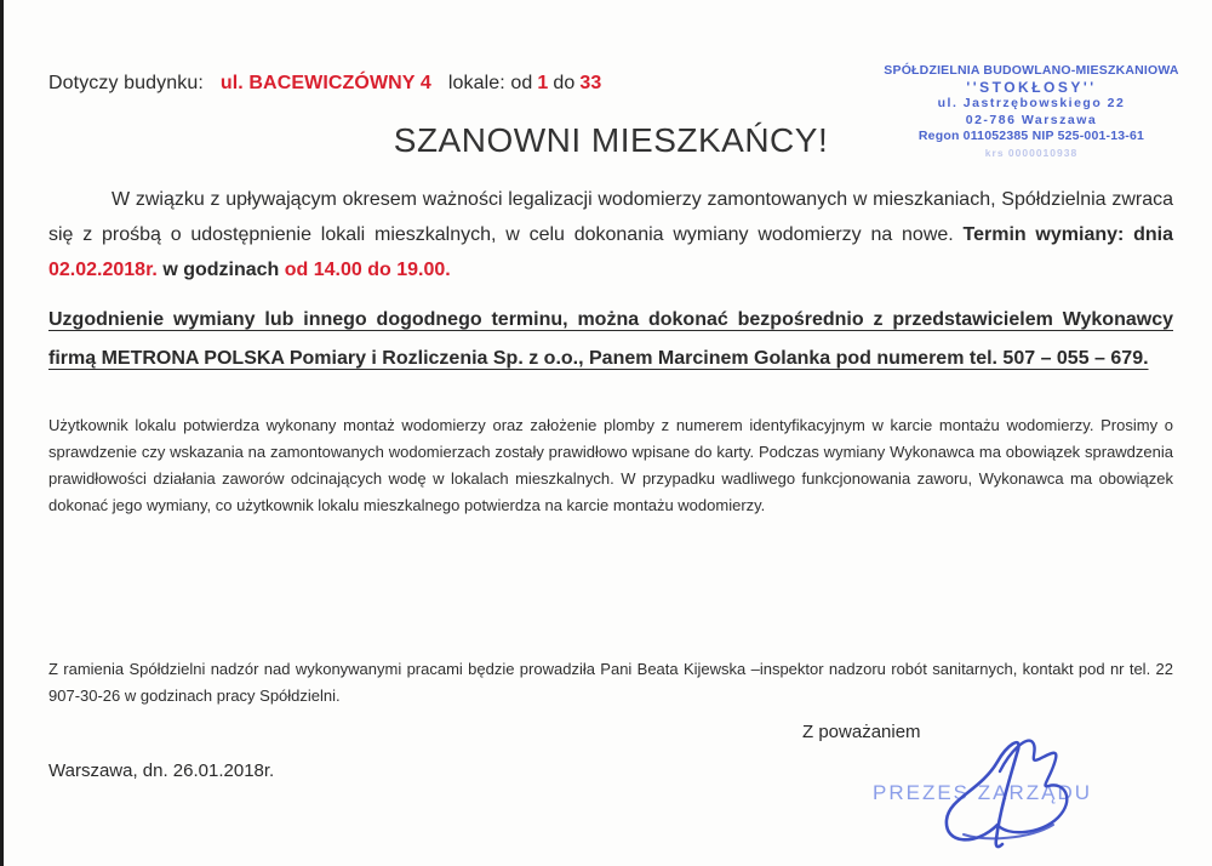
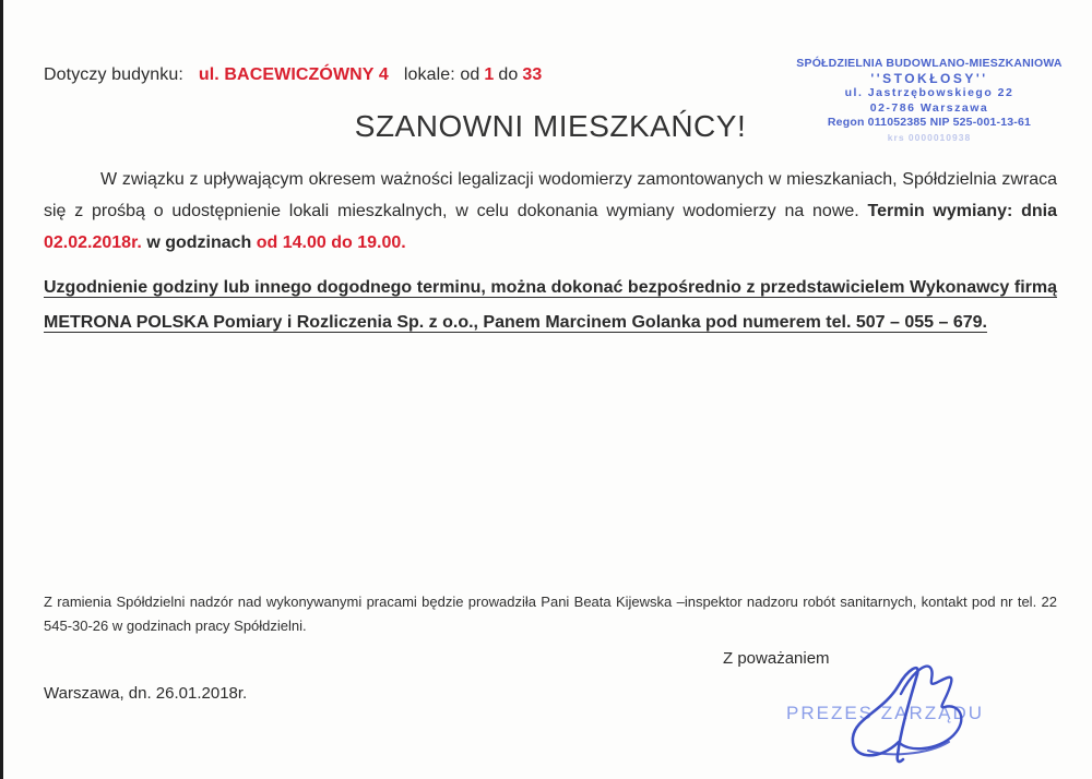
  Dotyczy budynku: ul. BACEWICZÓWNY 4 lokale: od 1 do 33
  SPÓŁDZIELNIA BUDOWLANO-MIESZKANIOWA
  ''STOKŁOSY''
  ul. Jastrzębowskiego 22
  02-786 Warszawa
  Regon 011052385 NIP 525-001-13-61
  krs 0000010938
  SZANOWNI MIESZKAŃCY!
  W związku z upływającym okresem ważności legalizacji wodomierzy zamontowanych w mieszkaniach, Spółdzielnia zwraca się z prośbą o udostępnienie lokali mieszkalnych, w celu dokonania wymiany wodomierzy na nowe. Termin wymiany: dnia 02.02.2018r. w godzinach od 14.00 do 19.00.
- Uzgodnienie wymiany lub innego dogodnego terminu, można dokonać bezpośrednio z przedstawicielem Wykonawcy firmą METRONA POLSKA Pomiary i Rozliczenia Sp. z o.o., Panem Marcinem Golanka pod numerem tel. 507 – 055 – 679.
+ Uzgodnienie godziny lub innego dogodnego terminu, można dokonać bezpośrednio z przedstawicielem Wykonawcy firmą METRONA POLSKA Pomiary i Rozliczenia Sp. z o.o., Panem Marcinem Golanka pod numerem tel. 507 – 055 – 679.
- Użytkownik lokalu potwierdza wykonany montaż wodomierzy oraz założenie plomby z numerem identyfikacyjnym w karcie montażu wodomierzy. Prosimy o sprawdzenie czy wskazania na zamontowanych wodomierzach zostały prawidłowo wpisane do karty. Podczas wymiany Wykonawca ma obowiązek sprawdzenia prawidłowości działania zaworów odcinających wodę w lokalach mieszkalnych. W przypadku wadliwego funkcjonowania zaworu, Wykonawca ma obowiązek dokonać jego wymiany, co użytkownik lokalu mieszkalnego potwierdza na karcie montażu wodomierzy.
- Z ramienia Spółdzielni nadzór nad wykonywanymi pracami będzie prowadziła Pani Beata Kijewska –inspektor nadzoru robót sanitarnych, kontakt pod nr tel. 22 907-30-26 w godzinach pracy Spółdzielni.
+ Z ramienia Spółdzielni nadzór nad wykonywanymi pracami będzie prowadziła Pani Beata Kijewska –inspektor nadzoru robót sanitarnych, kontakt pod nr tel. 22 545-30-26 w godzinach pracy Spółdzielni.
  Z poważaniem
  Warszawa, dn. 26.01.2018r.
  PREZES ZARZĄU
